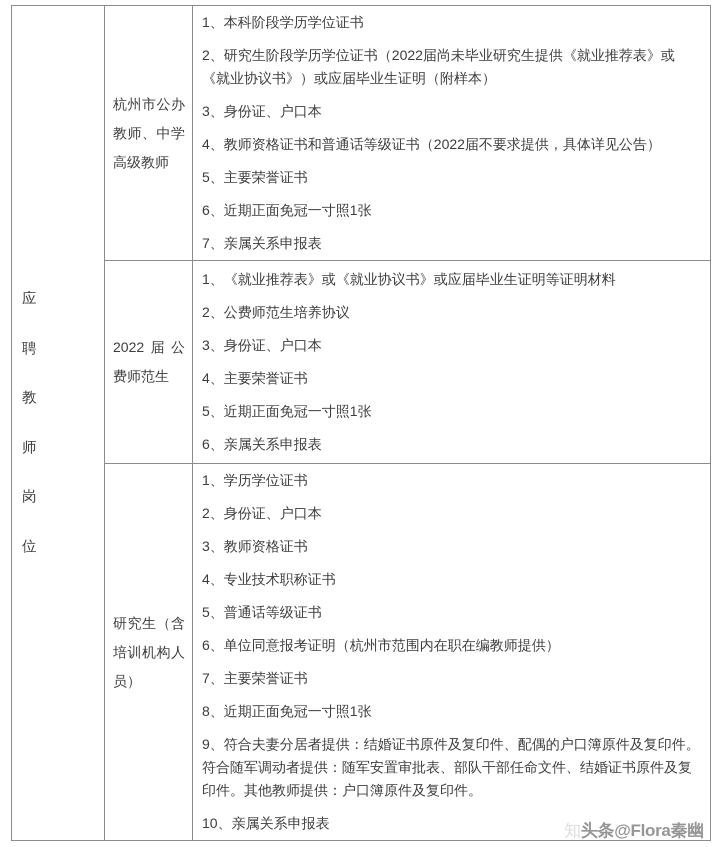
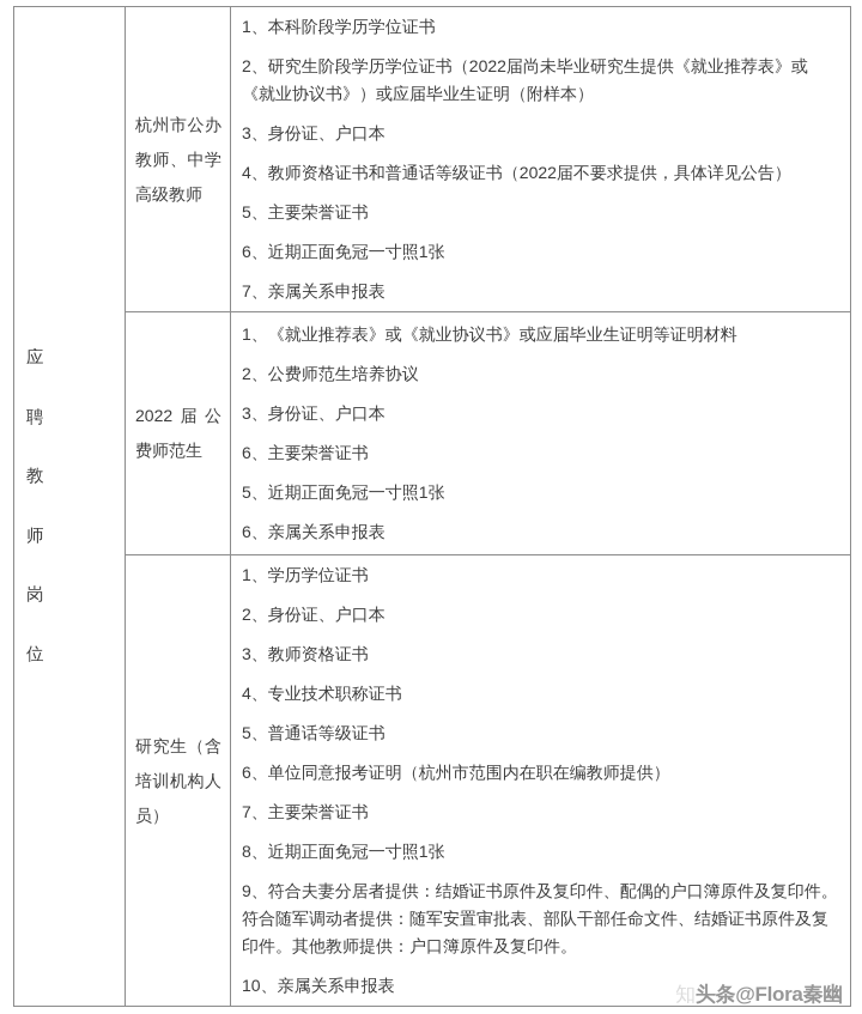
  应 聘 教 师 岗 位	杭州市公办教师、中学高级教师	1、本科阶段学历学位证书 2、研究生阶段学历学位证书（2022届尚未毕业研究生提供《就业推荐表》或《就业协议书》）或应届毕业生证明（附样本） 3、身份证、户口本 4、教师资格证书和普通话等级证书（2022届不要求提供，具体详见公告） 5、主要荣誉证书 6、近期正面免冠一寸照1张 7、亲属关系申报表
- 2022届公费师范生	1、《就业推荐表》或《就业协议书》或应届毕业生证明等证明材料 2、公费师范生培养协议 3、身份证、户口本 4、主要荣誉证书 5、近期正面免冠一寸照1张 6、亲属关系申报表
+ 2022届公费师范生	1、《就业推荐表》或《就业协议书》或应届毕业生证明等证明材料 2、公费师范生培养协议 3、身份证、户口本 6、主要荣誉证书 5、近期正面免冠一寸照1张 6、亲属关系申报表
  研究生（含培训机构人员）	1、学历学位证书 2、身份证、户口本 3、教师资格证书 4、专业技术职称证书 5、普通话等级证书 6、单位同意报考证明（杭州市范围内在职在编教师提供） 7、主要荣誉证书 8、近期正面免冠一寸照1张 9、符合夫妻分居者提供：结婚证书原件及复印件、配偶的户口簿原件及复印件。符合随军调动者提供：随军安置审批表、部队干部任命文件、结婚证书原件及复印件。其他教师提供：户口簿原件及复印件。 10、亲属关系申报表
  知头条@Flora秦幽
